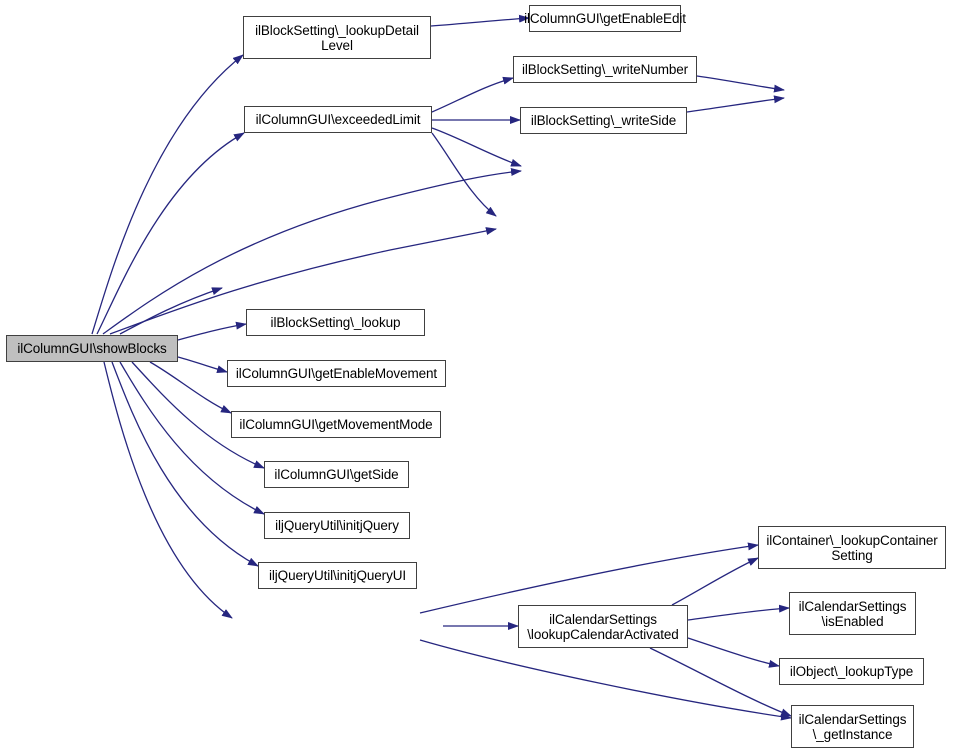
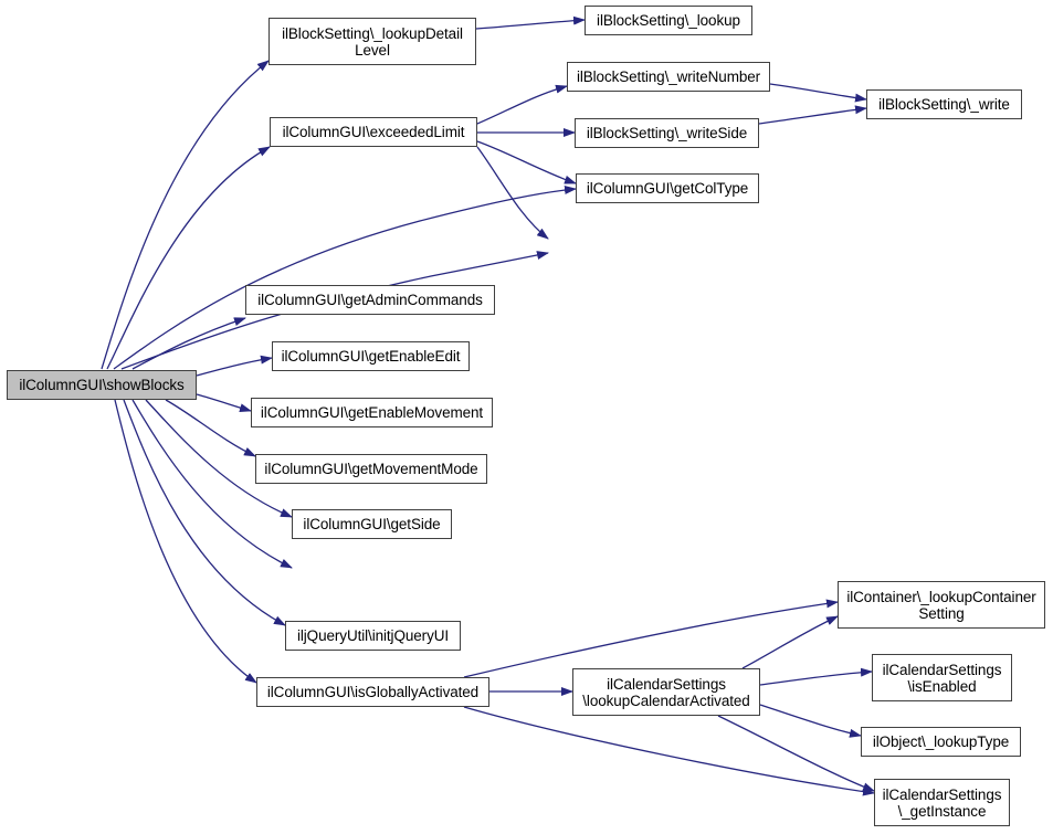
  ilColumnGUI\showBlocks
  ilBlockSetting\_lookupDetail
  Level
  ilColumnGUI\exceededLimit
- ilColumnGUI\getEnableEdit
+ ilBlockSetting\_lookup
  ilBlockSetting\_writeNumber
  ilBlockSetting\_writeSide
+ ilBlockSetting\_write
+ ilColumnGUI\getColType
+ ilColumnGUI\getAdminCommands
- ilBlockSetting\_lookup
+ ilColumnGUI\getEnableEdit
  ilColumnGUI\getEnableMovement
  ilColumnGUI\getMovementMode
  ilColumnGUI\getSide
- iljQueryUtil\initjQuery
  iljQueryUtil\initjQueryUI
+ ilColumnGUI\isGloballyActivated
  ilCalendarSettings
  \lookupCalendarActivated
  ilContainer\_lookupContainer
  Setting
  ilCalendarSettings
  \isEnabled
  ilObject\_lookupType
  ilCalendarSettings
  \_getInstance
